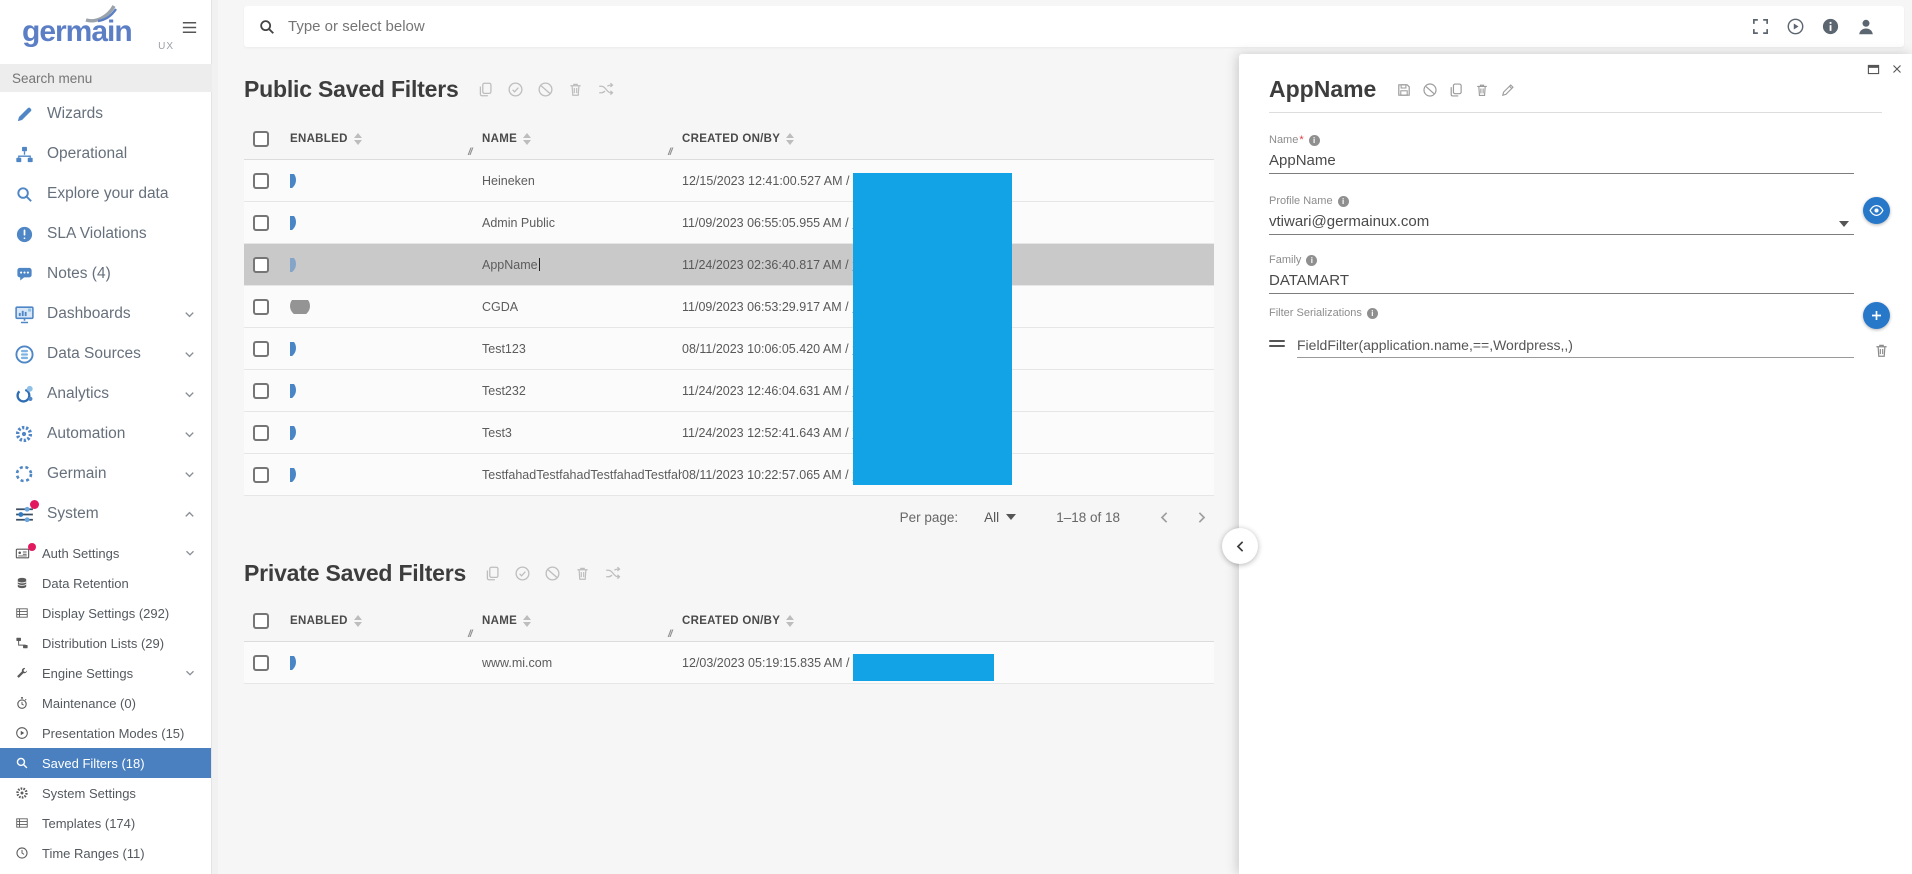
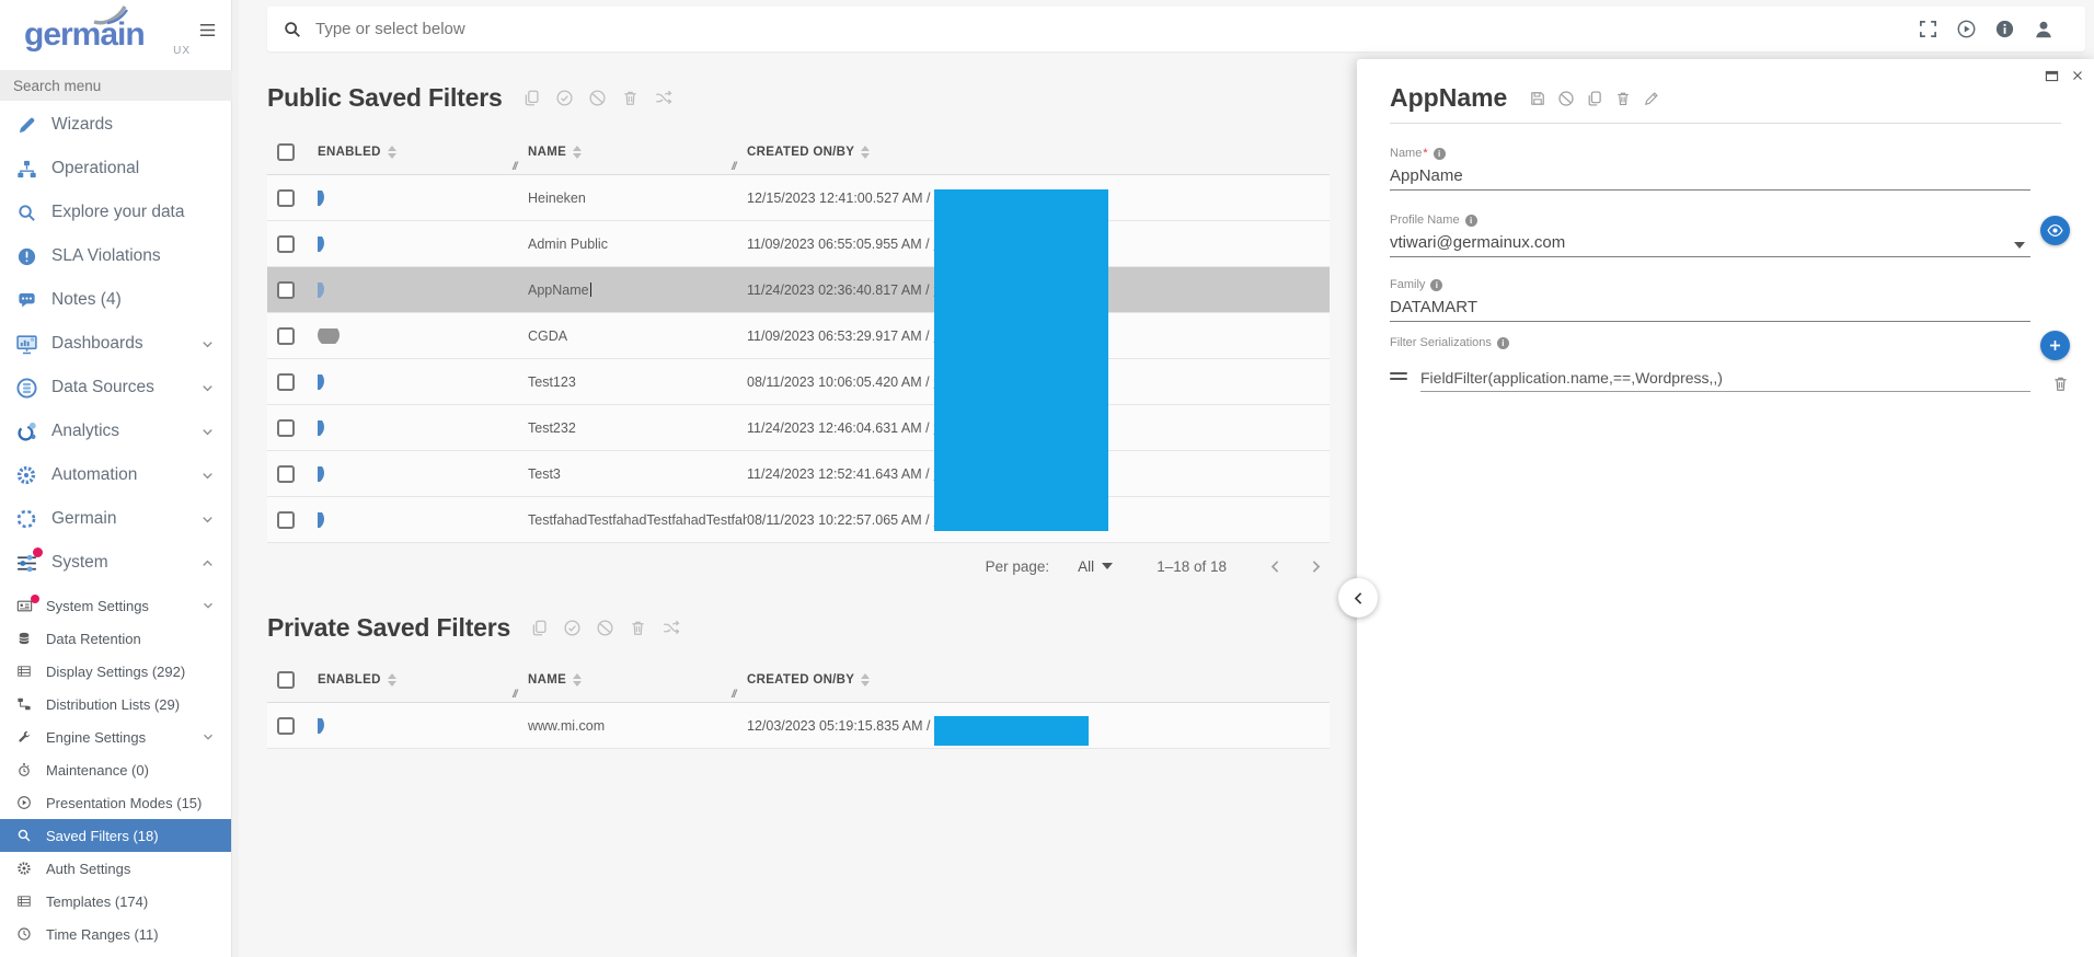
  germain
  UX
  Search menu
  Wizards
  Operational
  Explore your data
  SLA Violations
  Notes (4)
  Dashboards
  Data Sources
  Analytics
  Automation
  Germain
  System
- Auth Settings
+ System Settings
  Data Retention
  Display Settings (292)
  Distribution Lists (29)
  Engine Settings
  Maintenance (0)
  Presentation Modes (15)
  Saved Filters (18)
- System Settings
+ Auth Settings
  Templates (174)
  Time Ranges (11)
  Type or select below
  Public Saved Filters
  ENABLED
  NAME
  CREATED ON/BY
  Heineken
  12/15/2023 12:41:00.527 AM /
  Admin Public
  11/09/2023 06:55:05.955 AM /
  AppName
  11/24/2023 02:36:40.817 AM /
  CGDA
  11/09/2023 06:53:29.917 AM /
  Test123
  08/11/2023 10:06:05.420 AM /
  Test232
  11/24/2023 12:46:04.631 AM /
  Test3
  11/24/2023 12:52:41.643 AM /
  TestfahadTestfahadTestfahadTestfah
  08/11/2023 10:22:57.065 AM /
  Per page:
  All
  1–18 of 18
  Private Saved Filters
  ENABLED
  NAME
  CREATED ON/BY
  www.mi.com
  12/03/2023 05:19:15.835 AM /
  AppName
  Name
  *
  AppName
  Profile Name
  vtiwari@germainux.com
  Family
  DATAMART
  Filter Serializations
  FieldFilter(application.name,==,Wordpress,,)
